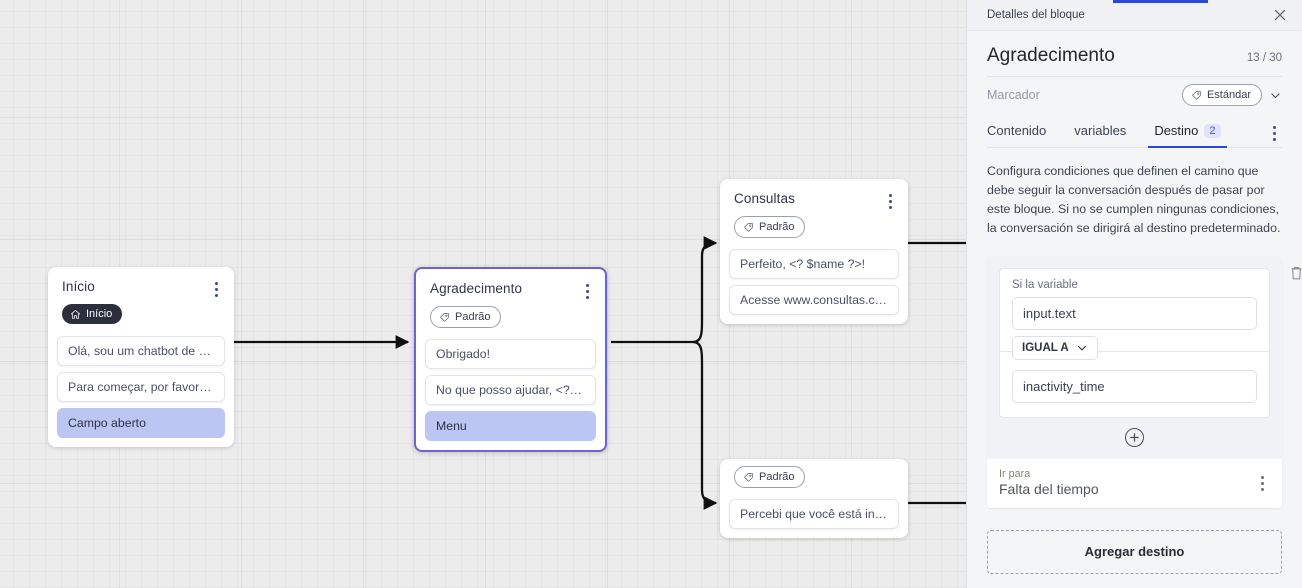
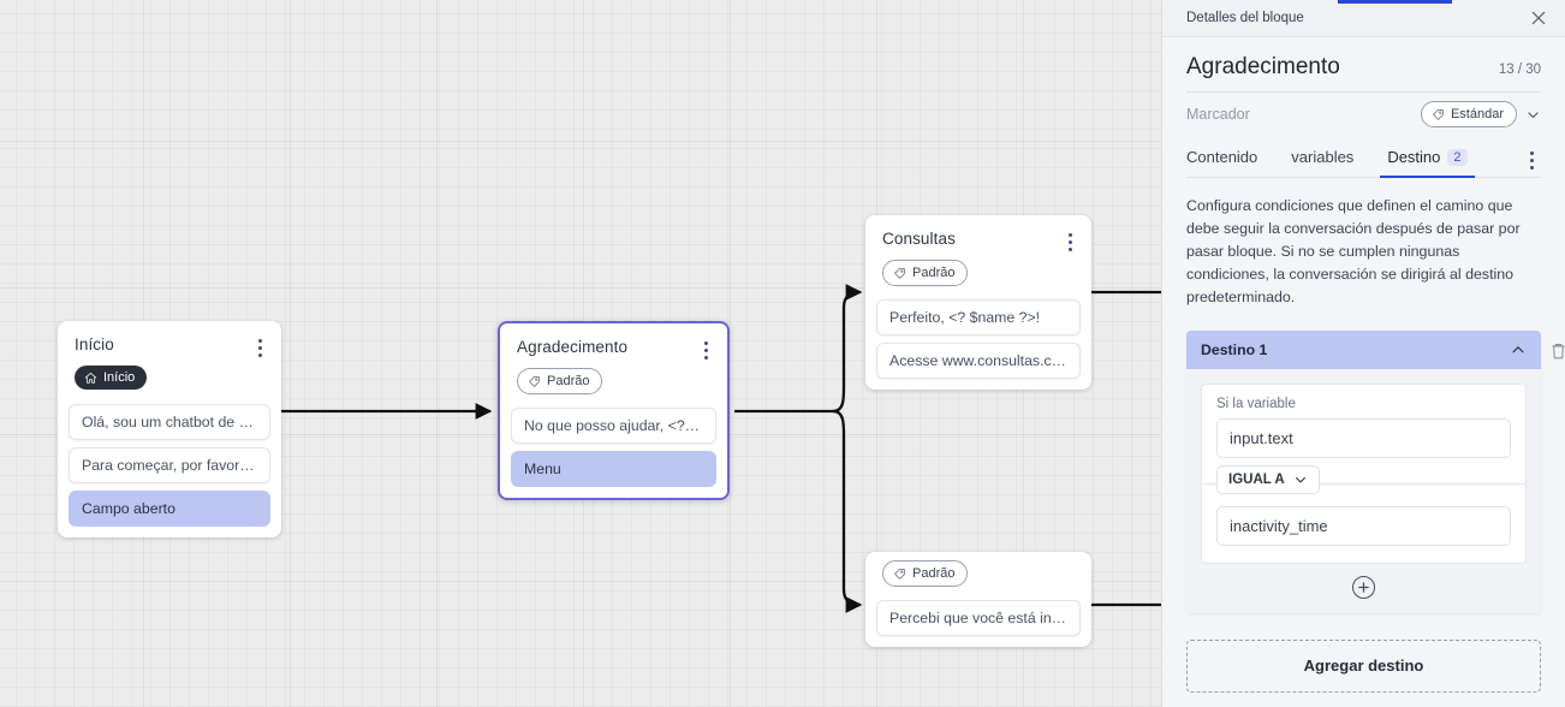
  Início
  Início
  Olá, sou um chatbot de teste
  Para começar, por favor digit
  Campo aberto
  Agradecimento
  Padrão
- Obrigado!
  No que posso ajudar, <? $na
  Menu
  Consultas
  Padrão
  Perfeito, <? $name ?>!
  Acesse www.consultas.com p
  Padrão
  Percebi que você está inativo
  Detalles del bloque
  Agradecimento
  13 / 30
  Marcador
  Estándar
  Contenido
  variables
  Destino
  2
- Configura condiciones que definen el camino que debe seguir la conversación después de pasar por este bloque. Si no se cumplen ningunas condiciones, la conversación se dirigirá al destino predeterminado.
+ Configura condiciones que definen el camino que debe seguir la conversación después de pasar por pasar bloque. Si no se cumplen ningunas condiciones, la conversación se dirigirá al destino predeterminado.
+ Destino 1
  Si la variable
  input.text
  IGUAL A
  inactivity_time
- Ir para
- Falta del tiempo
  Agregar destino
